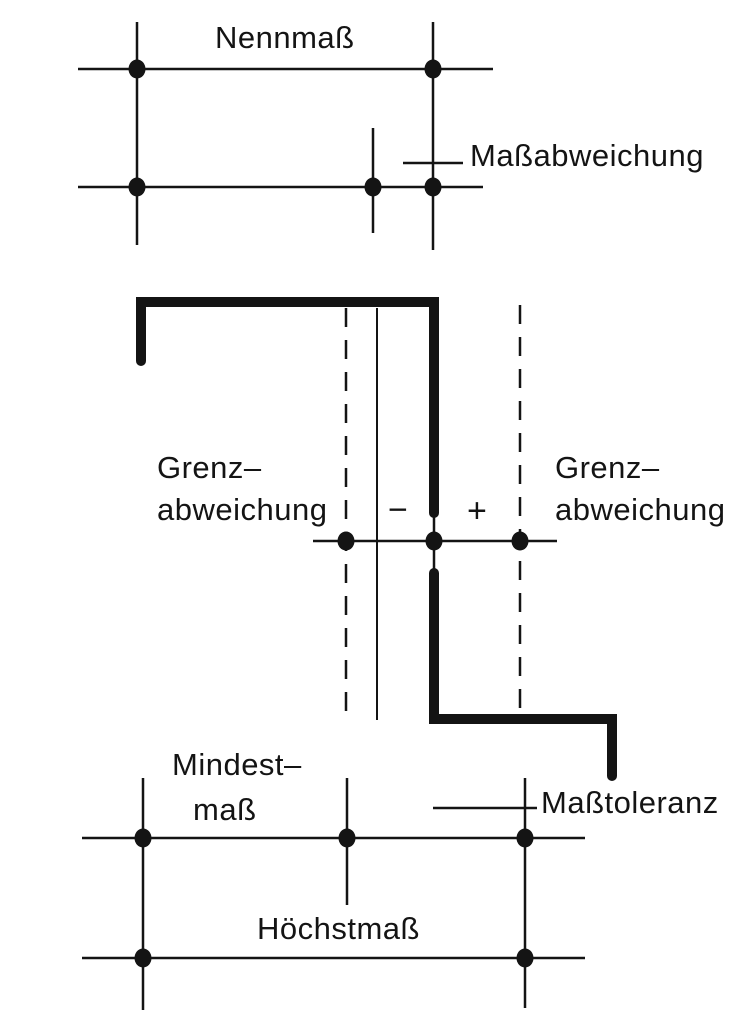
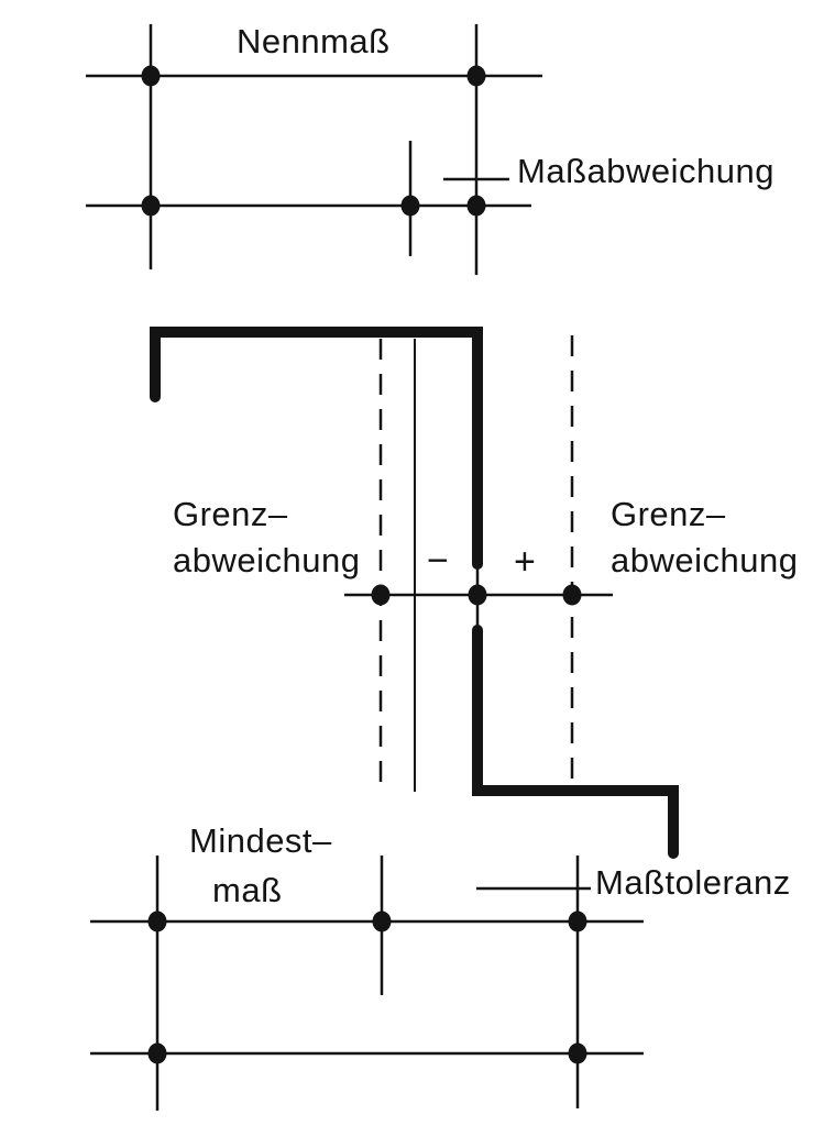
  Nennmaß
  Maßabweichung
  Grenz–
  abweichung
  −
  +
  Grenz–
  abweichung
  Mindest–
  maß
  Maßtoleranz
- Höchstmaß
